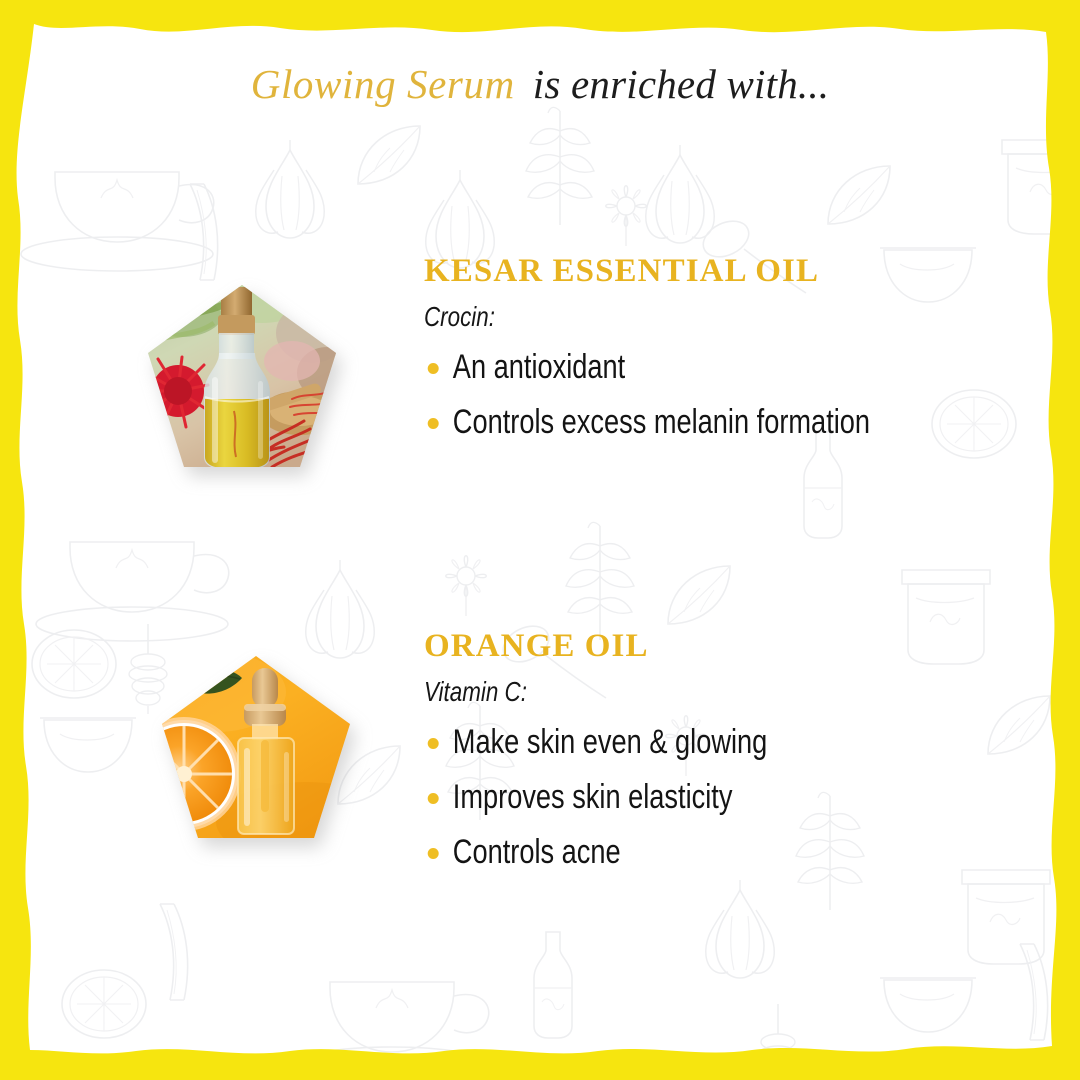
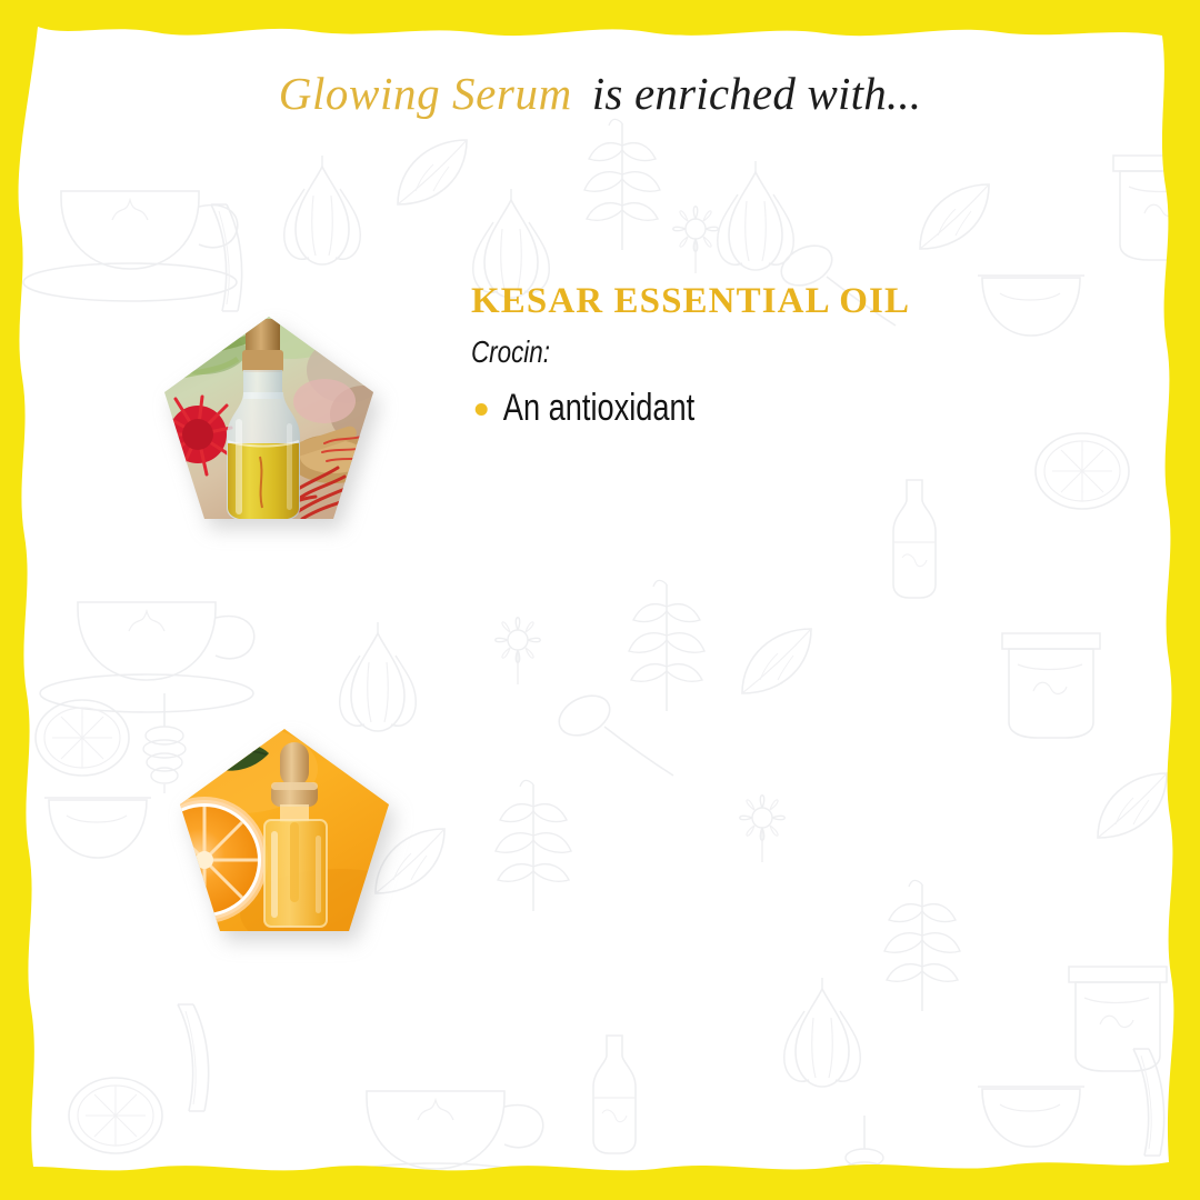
  Glowing Serum is enriched with...
  KESAR ESSENTIAL OIL
  Crocin:
  An antioxidant
- Controls excess melanin formation
- ORANGE OIL
- Vitamin C:
- Make skin even & glowing
- Improves skin elasticity
- Controls acne
